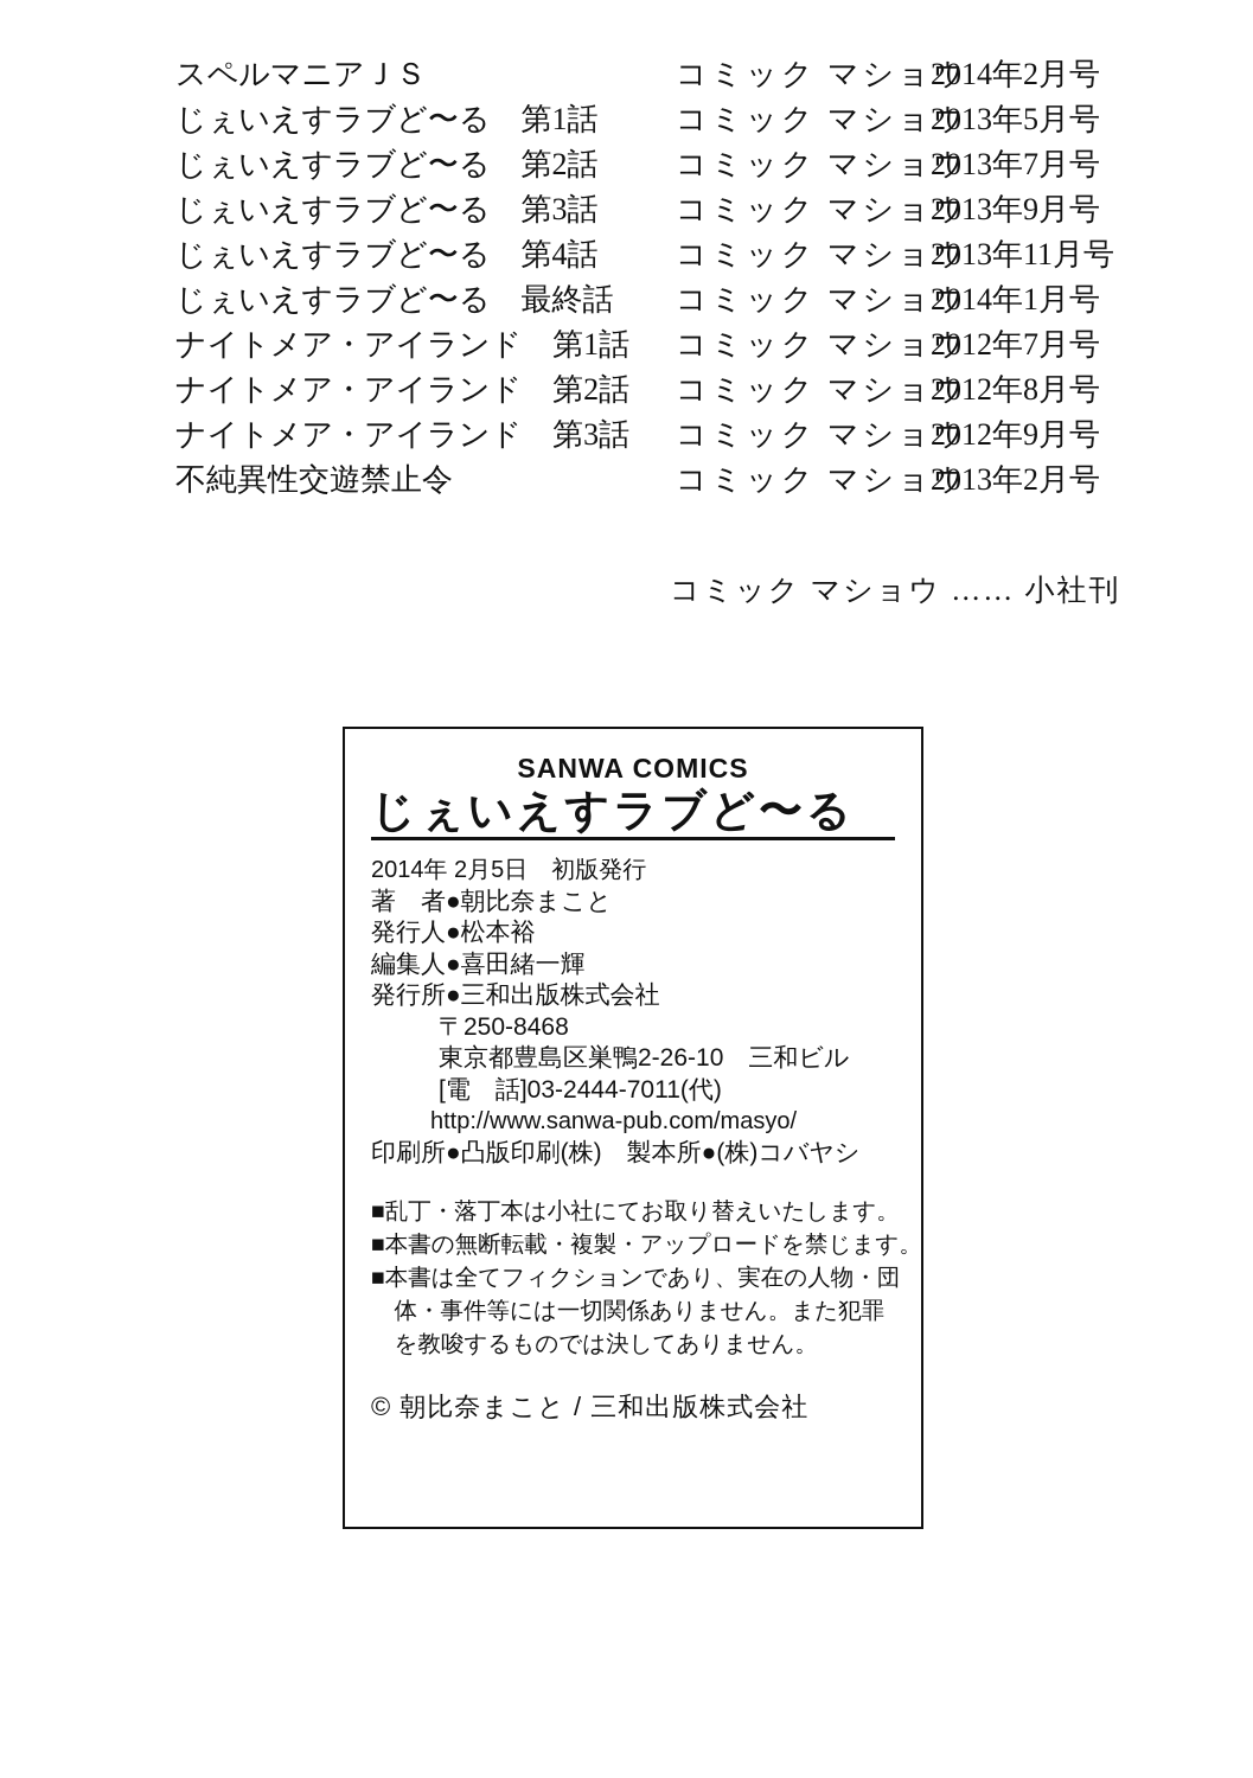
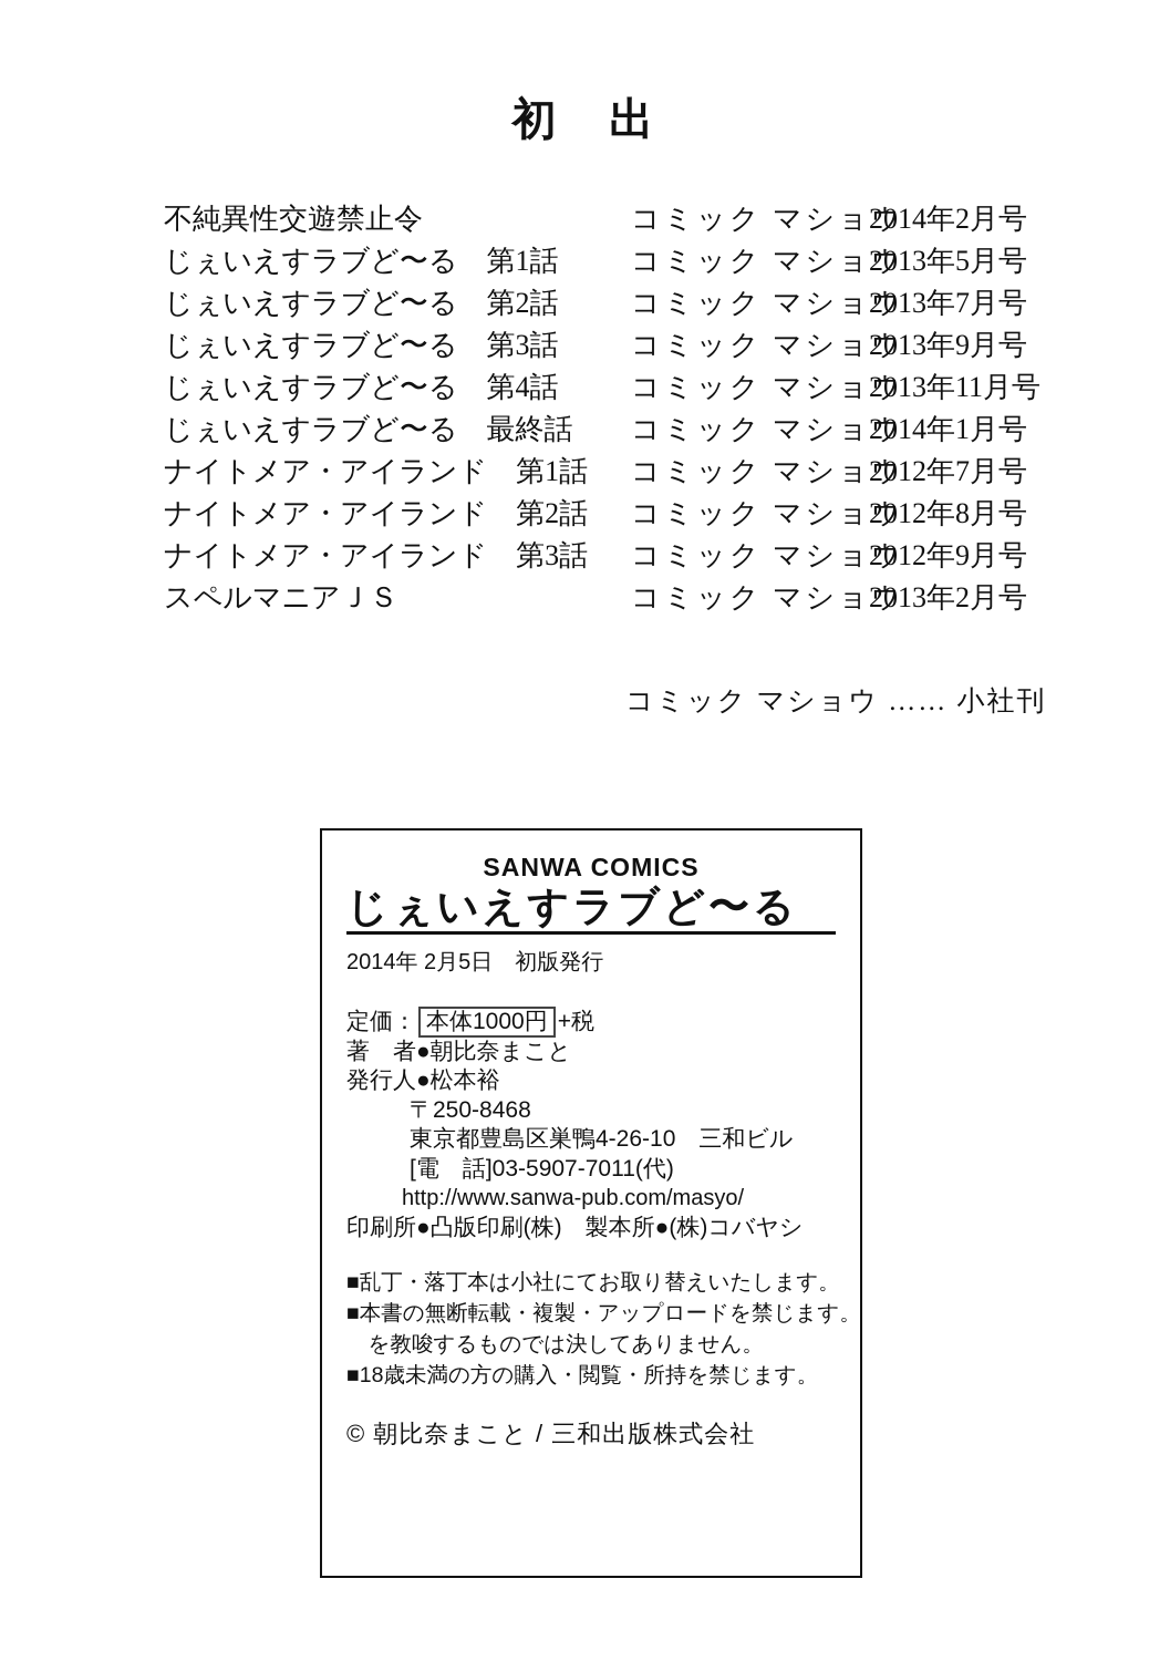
+ 初 出
- スペルマニアＪＳ
+ 不純異性交遊禁止令
  コミック マショ
  2014年2月号
  じぇいえすラブど〜る 第1話
  コミック マショ
  2013年5月号
  じぇいえすラブど〜る 第2話
  コミック マショ
  2013年7月号
  じぇいえすラブど〜る 第3話
  コミック マショ
  2013年9月号
  じぇいえすラブど〜る 第4話
  コミック マショ
  2013年11月号
  じぇいえすラブど〜る 最終話
  コミック マショ
  2014年1月号
  ナイトメア・アイランド 第1話
  コミック マショ
  2012年7月号
  ナイトメア・アイランド 第2話
  コミック マショ
  2012年8月号
  ナイトメア・アイランド 第3話
  コミック マショ
  2012年9月号
- 不純異性交遊禁止令
+ スペルマニアＪＳ
  コミック マショ
  2013年2月号
  コミック マショウ …… 小社刊
  SANWA COMICS
  じぇいえすラブど〜る
  2014年 2月5日 初版発行
+ 定価： 本体1000円 +税
  著 者●朝比奈まこと
  発行人●松本裕
- 編集人●喜田緒一輝
- 発行所●三和出版株式会社
  〒250-8468
- 東京都豊島区巣鴨2-26-10 三和ビル
+ 東京都豊島区巣鴨4-26-10 三和ビル
- [電 話]03-2444-7011(代)
+ [電 話]03-5907-7011(代)
  http://www.sanwa-pub.com/masyo/
  印刷所●凸版印刷(株) 製本所●(株)コバヤシ
  ■乱丁・落丁本は小社にてお取り替えいたします。
  ■本書の無断転載・複製・アップロードを禁じます。
- ■本書は全てフィクションであり、実在の人物・団
- 体・事件等には一切関係ありません。また犯罪
  を教唆するものでは決してありません。
+ ■18歳未満の方の購入・閲覧・所持を禁じます。
  © 朝比奈まこと / 三和出版株式会社
